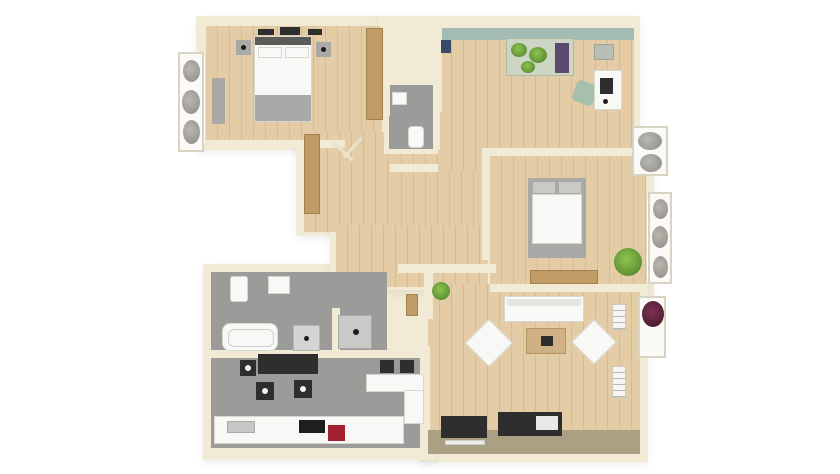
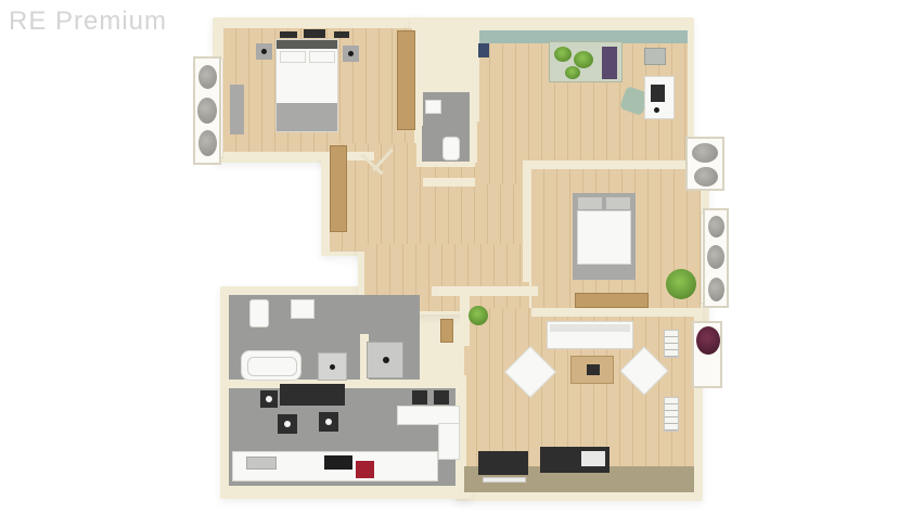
+ RE Premium
